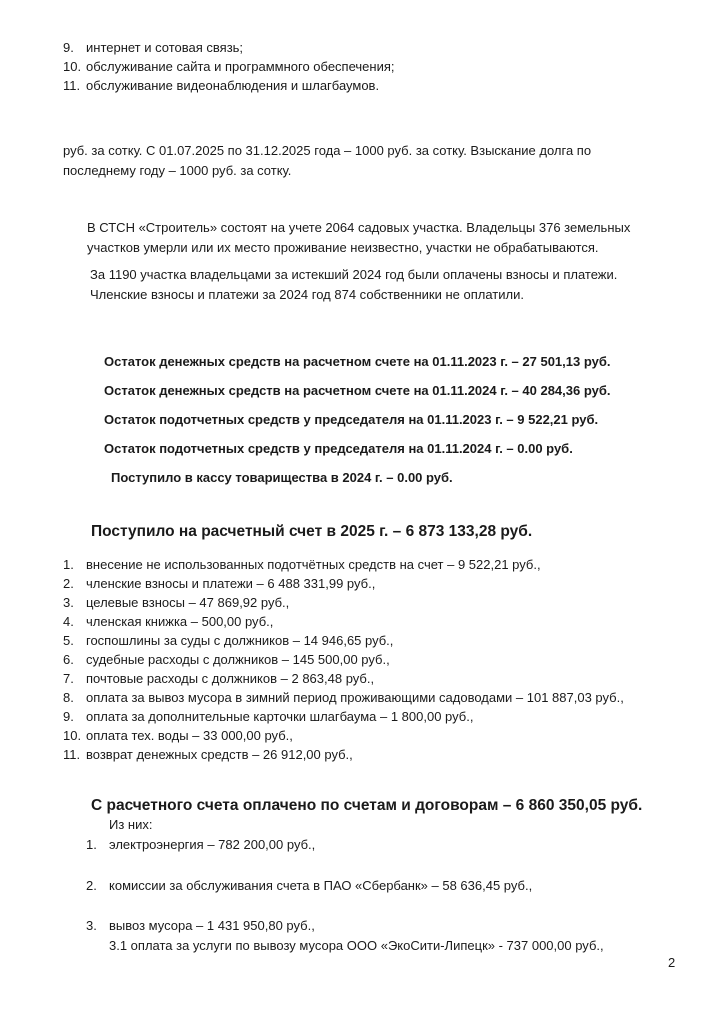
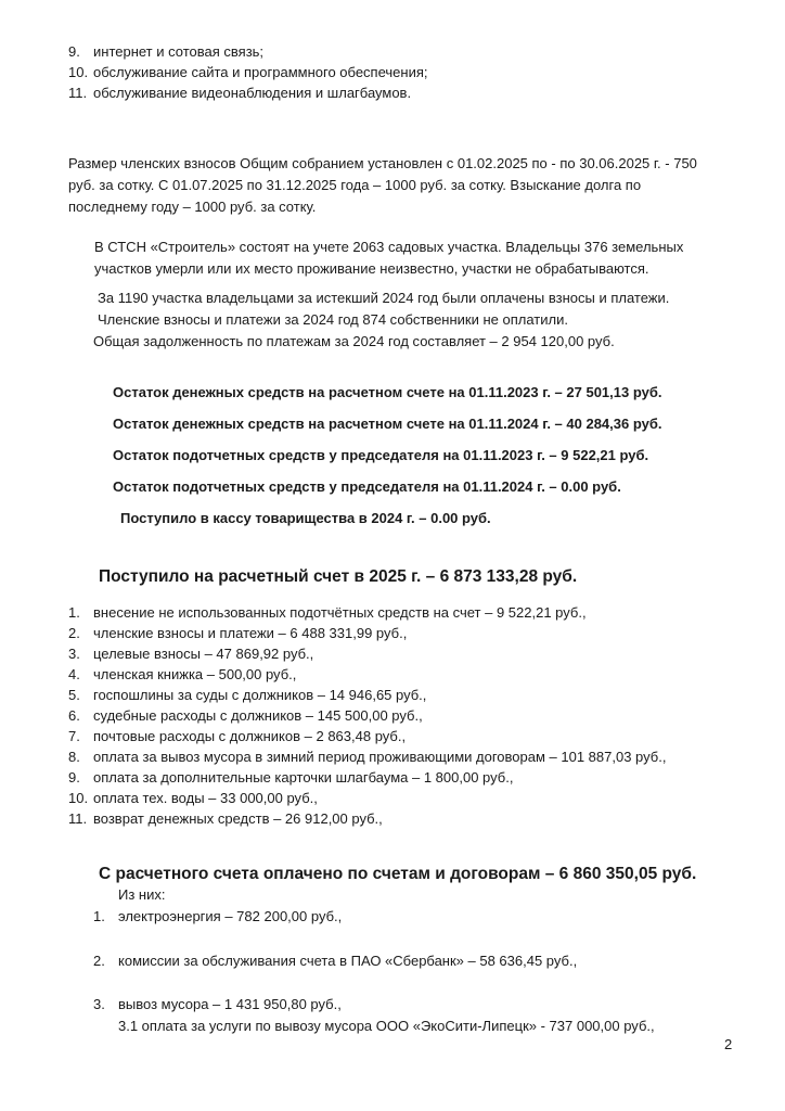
  9. интернет и сотовая связь;
  10. обслуживание сайта и программного обеспечения;
  11. обслуживание видеонаблюдения и шлагбаумов.
+ Размер членских взносов Общим собранием установлен с 01.02.2025 по - по 30.06.2025 г. - 750
  руб. за сотку. С 01.07.2025 по 31.12.2025 года – 1000 руб. за сотку. Взыскание долга по
  последнему году – 1000 руб. за сотку.
- В СТСН «Строитель» состоят на учете 2064 садовых участка. Владельцы 376 земельных
+ В СТСН «Строитель» состоят на учете 2063 садовых участка. Владельцы 376 земельных
  участков умерли или их место проживание неизвестно, участки не обрабатываются.
  За 1190 участка владельцами за истекший 2024 год были оплачены взносы и платежи.
  Членские взносы и платежи за 2024 год 874 собственники не оплатили.
+ Общая задолженность по платежам за 2024 год составляет – 2 954 120,00 руб.
  Остаток денежных средств на расчетном счете на 01.11.2023 г. – 27 501,13 руб.
  Остаток денежных средств на расчетном счете на 01.11.2024 г. – 40 284,36 руб.
  Остаток подотчетных средств у председателя на 01.11.2023 г. – 9 522,21 руб.
  Остаток подотчетных средств у председателя на 01.11.2024 г. – 0.00 руб.
  Поступило в кассу товарищества в 2024 г. – 0.00 руб.
  Поступило на расчетный счет в 2025 г. – 6 873 133,28 руб.
  1. внесение не использованных подотчётных средств на счет – 9 522,21 руб.,
  2. членские взносы и платежи – 6 488 331,99 руб.,
  3. целевые взносы – 47 869,92 руб.,
  4. членская книжка – 500,00 руб.,
  5. госпошлины за суды с должников – 14 946,65 руб.,
  6. судебные расходы с должников – 145 500,00 руб.,
  7. почтовые расходы с должников – 2 863,48 руб.,
- 8. оплата за вывоз мусора в зимний период проживающими садоводами – 101 887,03 руб.,
+ 8. оплата за вывоз мусора в зимний период проживающими договорам – 101 887,03 руб.,
  9. оплата за дополнительные карточки шлагбаума – 1 800,00 руб.,
  10. оплата тех. воды – 33 000,00 руб.,
  11. возврат денежных средств – 26 912,00 руб.,
  С расчетного счета оплачено по счетам и договорам – 6 860 350,05 руб.
  Из них:
  1. электроэнергия – 782 200,00 руб.,
  2. комиссии за обслуживания счета в ПАО «Сбербанк» – 58 636,45 руб.,
  3. вывоз мусора – 1 431 950,80 руб.,
  3.1 оплата за услуги по вывозу мусора ООО «ЭкоСити-Липецк» - 737 000,00 руб.,
  2
